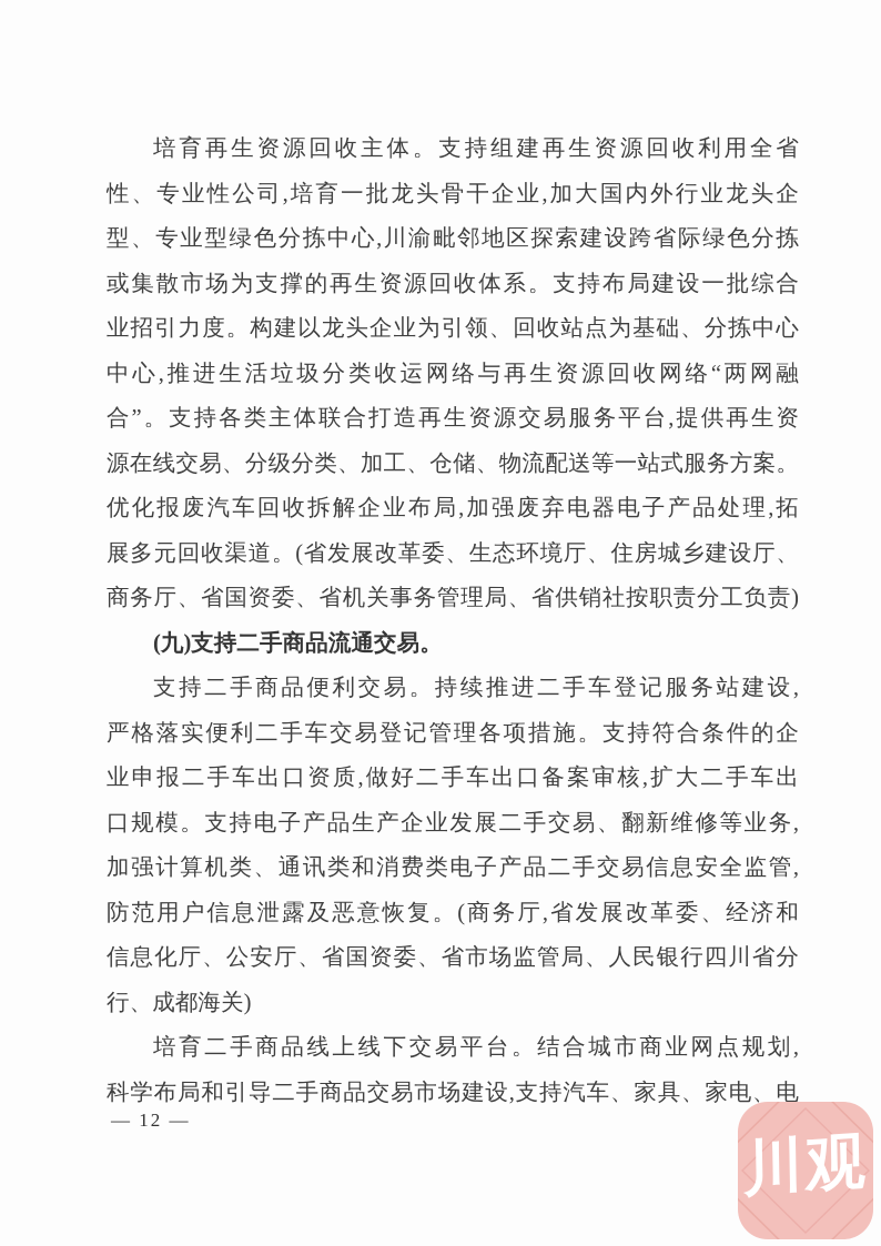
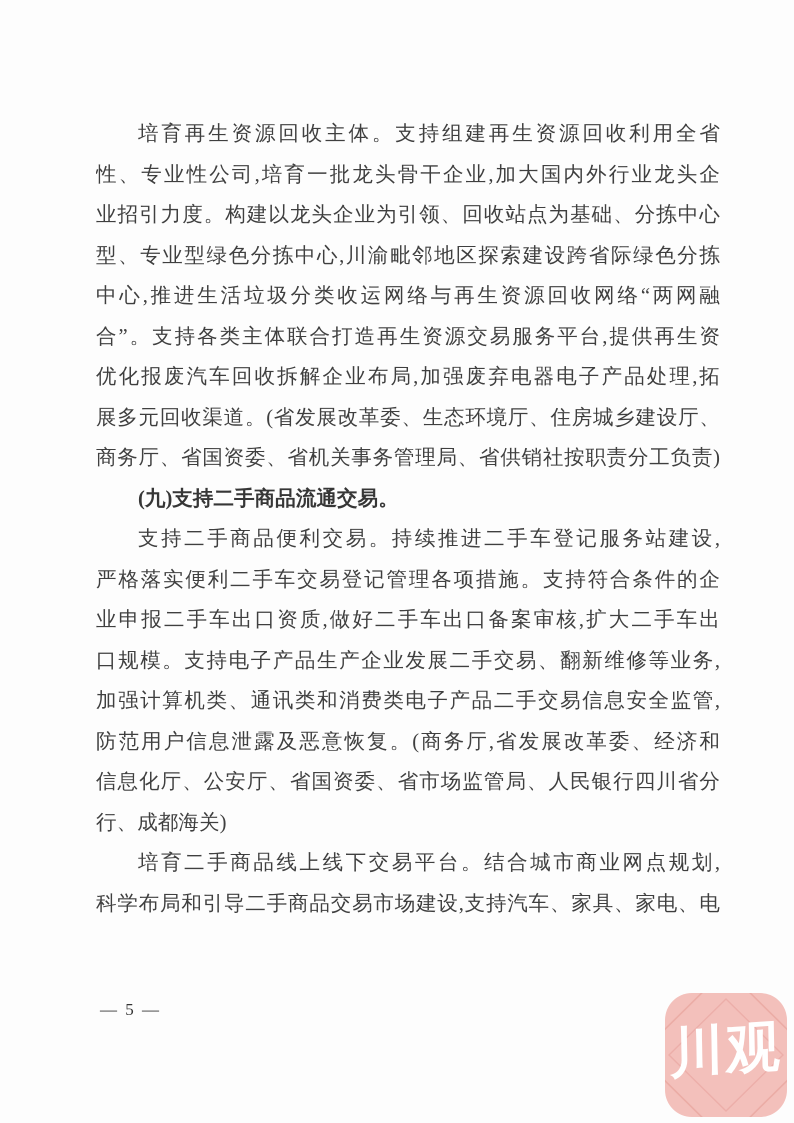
  培育再生资源回收主体。支持组建再生资源回收利用全省
  性、专业性公司,培育一批龙头骨干企业,加大国内外行业龙头企
- 型、专业型绿色分拣中心,川渝毗邻地区探索建设跨省际绿色分拣
+ 业招引力度。构建以龙头企业为引领、回收站点为基础、分拣中心
- 或集散市场为支撑的再生资源回收体系。支持布局建设一批综合
- 业招引力度。构建以龙头企业为引领、回收站点为基础、分拣中心
+ 型、专业型绿色分拣中心,川渝毗邻地区探索建设跨省际绿色分拣
  中心,推进生活垃圾分类收运网络与再生资源回收网络“两网融
  合”。支持各类主体联合打造再生资源交易服务平台,提供再生资
- 源在线交易、分级分类、加工、仓储、物流配送等一站式服务方案。
  优化报废汽车回收拆解企业布局,加强废弃电器电子产品处理,拓
  展多元回收渠道。(省发展改革委、生态环境厅、住房城乡建设厅、
  商务厅、省国资委、省机关事务管理局、省供销社按职责分工负责)
  (九)支持二手商品流通交易。
  支持二手商品便利交易。持续推进二手车登记服务站建设,
  严格落实便利二手车交易登记管理各项措施。支持符合条件的企
  业申报二手车出口资质,做好二手车出口备案审核,扩大二手车出
  口规模。支持电子产品生产企业发展二手交易、翻新维修等业务,
  加强计算机类、通讯类和消费类电子产品二手交易信息安全监管,
  防范用户信息泄露及恶意恢复。(商务厅,省发展改革委、经济和
  信息化厅、公安厅、省国资委、省市场监管局、人民银行四川省分
  行、成都海关)
  培育二手商品线上线下交易平台。结合城市商业网点规划,
  科学布局和引导二手商品交易市场建设,支持汽车、家具、家电、电
- — 12 —
+ — 5 —
